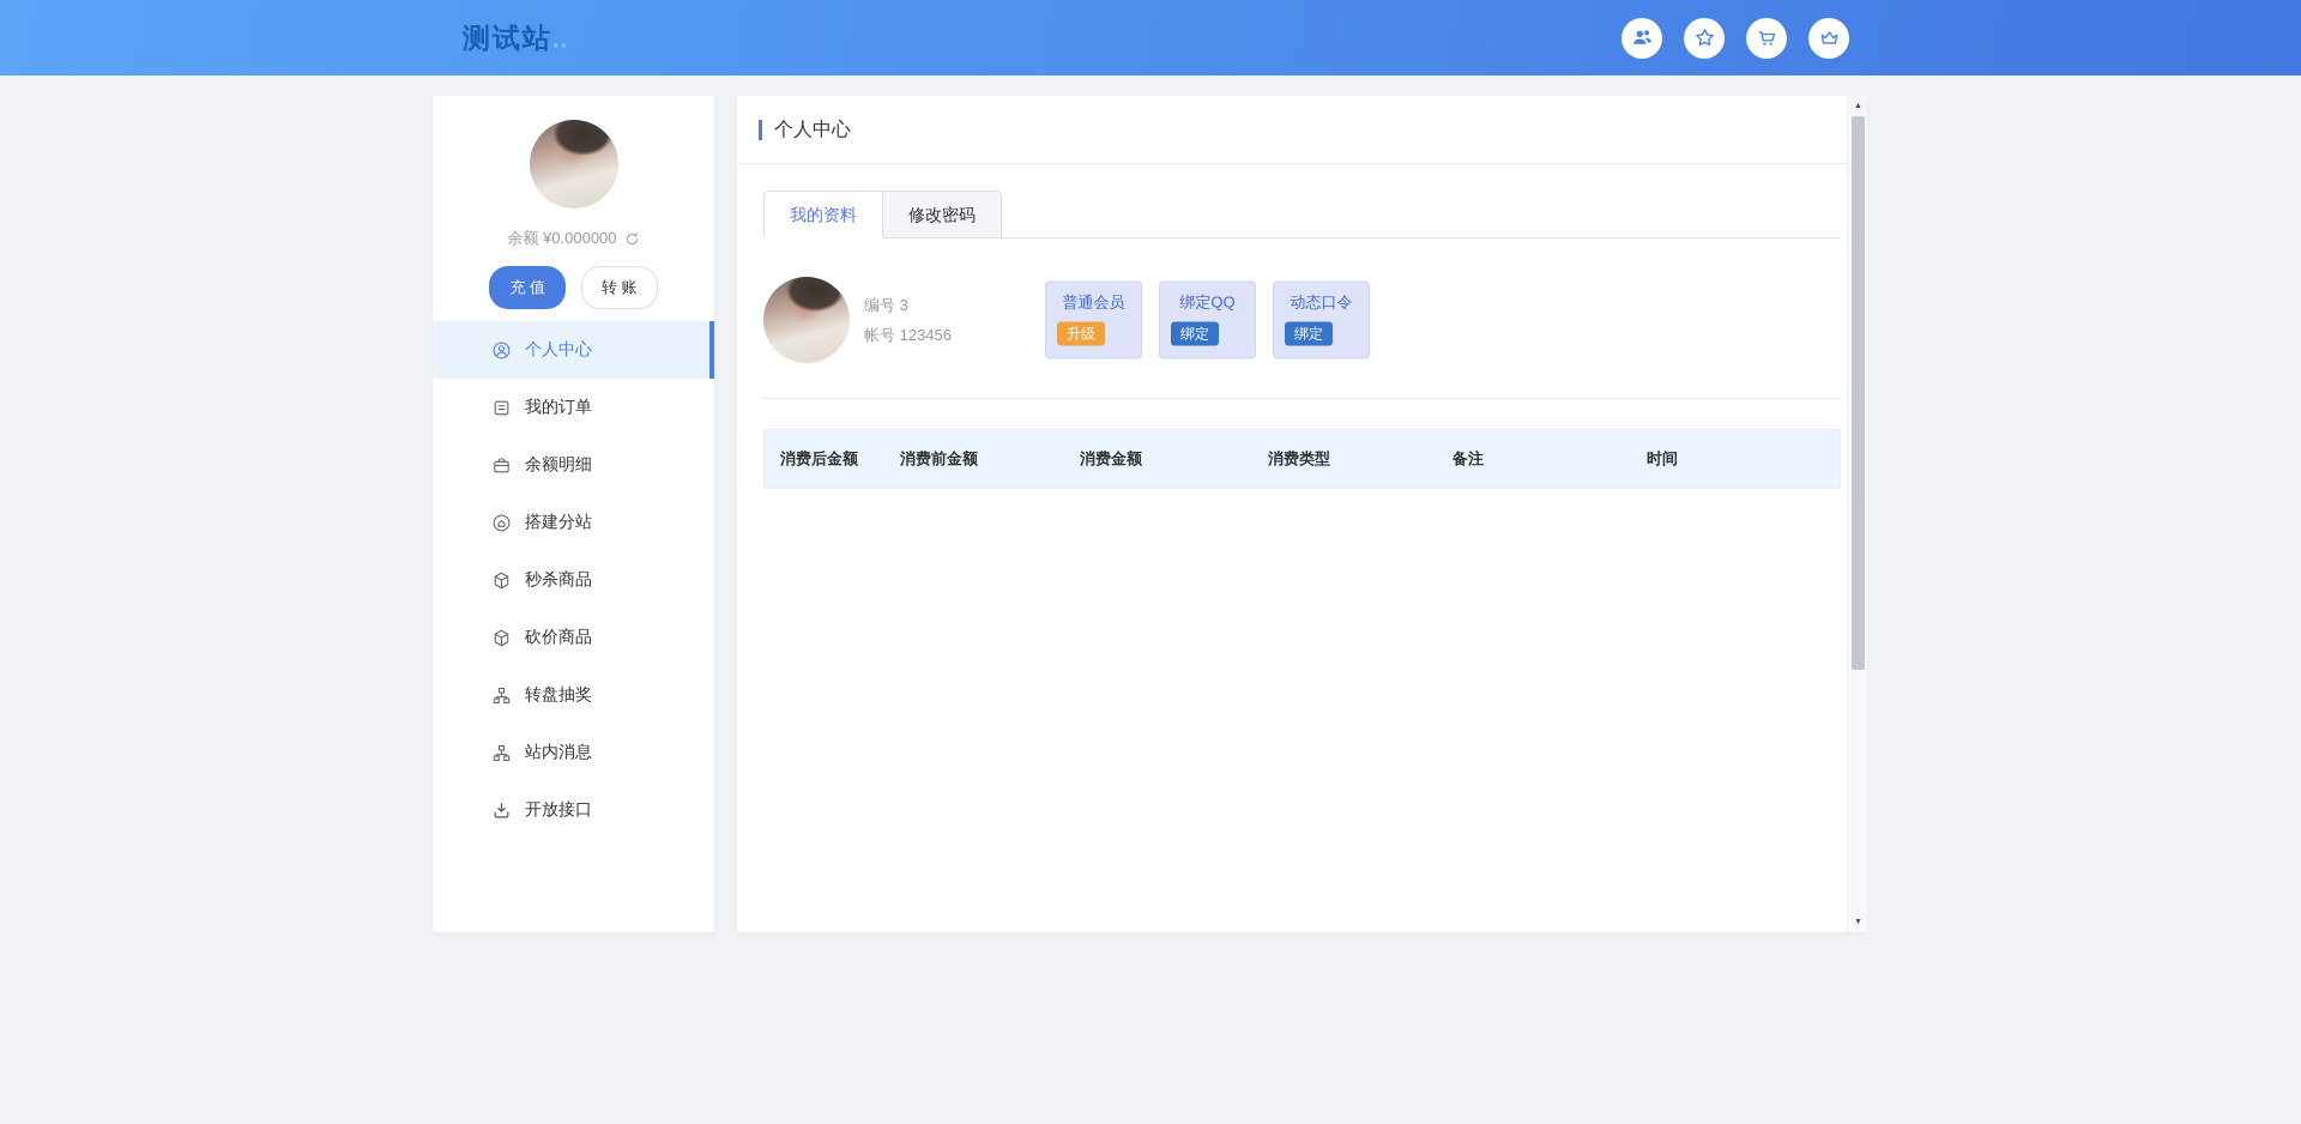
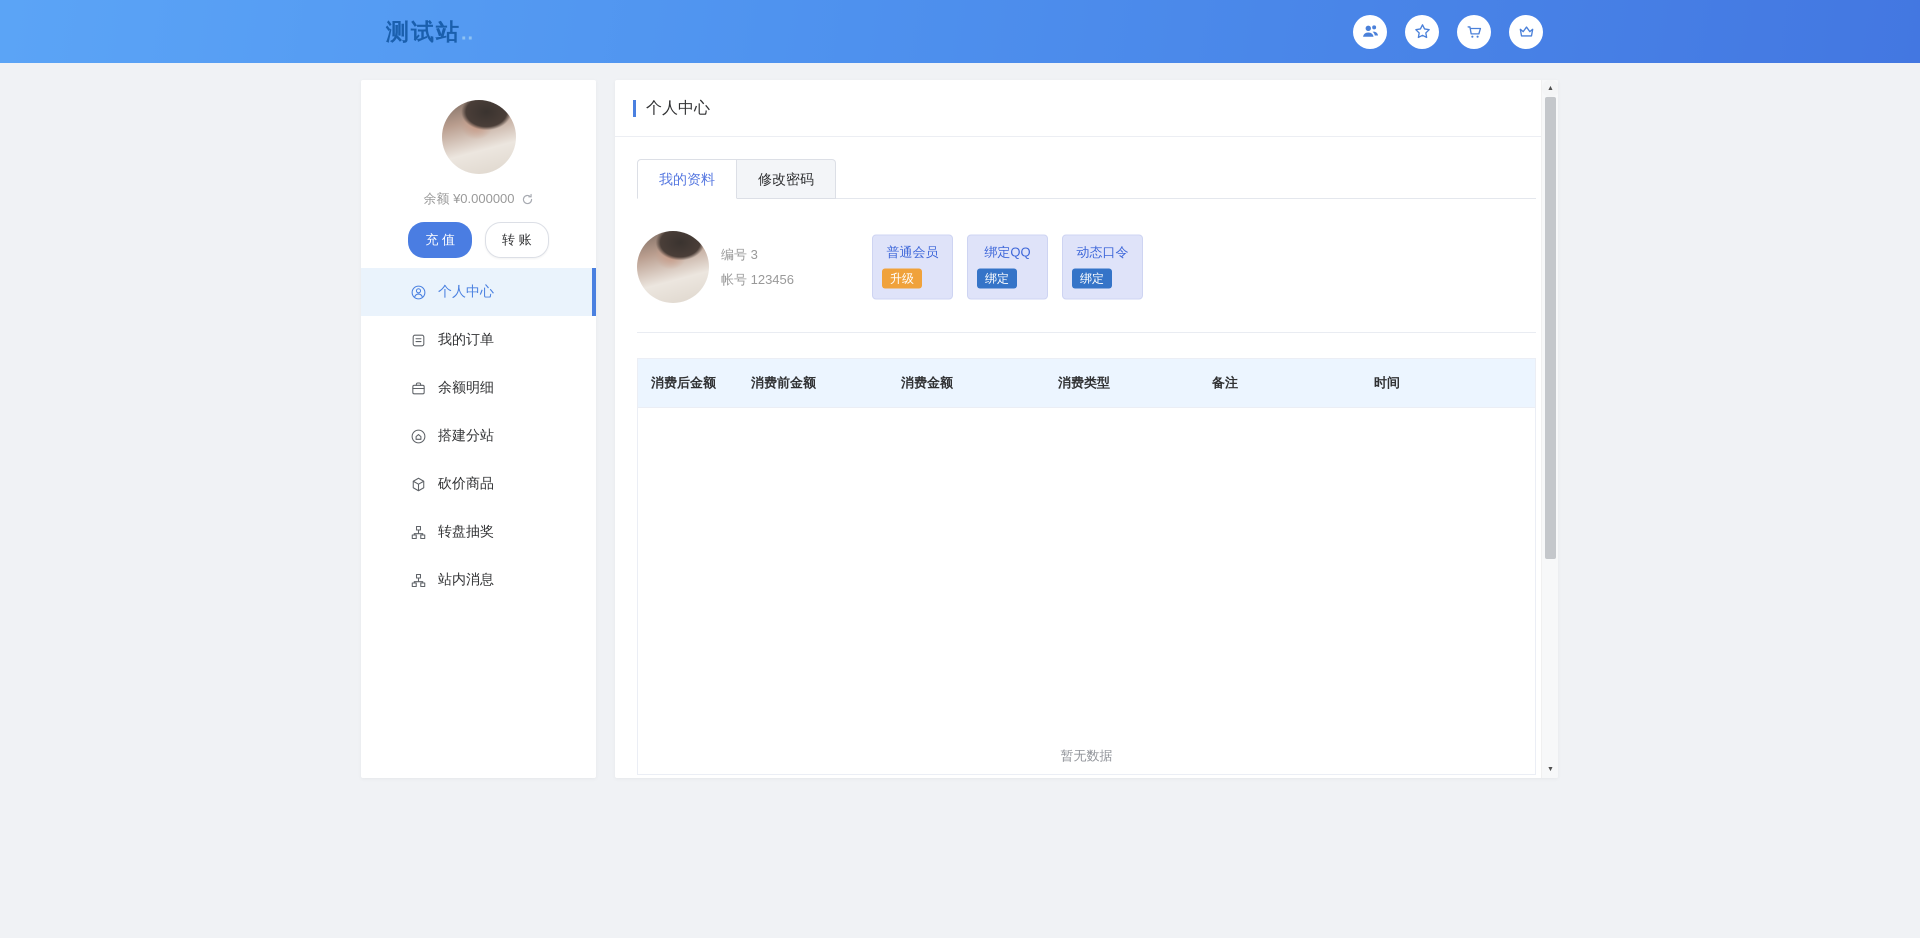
  测试站..
  余额 ¥0.000000
  充 值
  转 账
  个人中心
  我的订单
  余额明细
  搭建分站
- 秒杀商品
  砍价商品
  转盘抽奖
  站内消息
- 开放接口
  个人中心
  我的资料
  修改密码
  编号 3
  帐号 123456
  普通会员
  升级
  绑定QQ
  绑定
  动态口令
  绑定
  消费后金额
  消费前金额
  消费金额
  消费类型
  备注
  时间
+ 暂无数据
